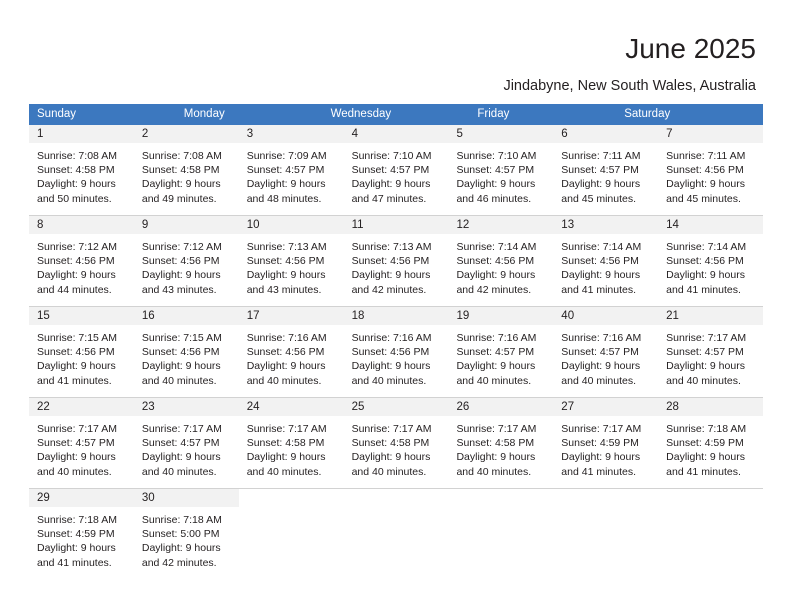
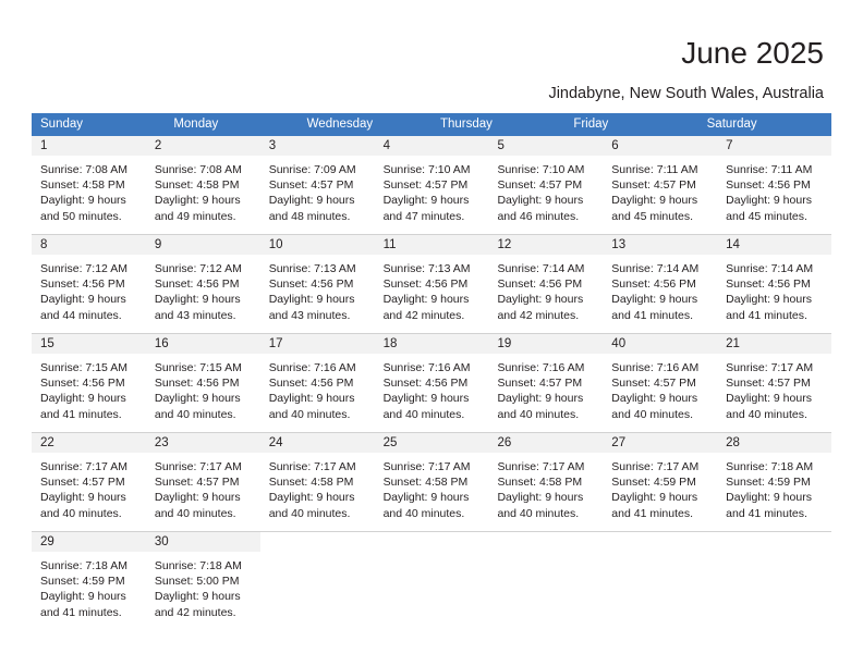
  June 2025
  Jindabyne, New South Wales, Australia
  Sunday
  Monday
  Wednesday
+ Thursday
  Friday
  Saturday
  1
  Sunrise: 7:08 AM
  Sunset: 4:58 PM
  Daylight: 9 hours
  and 50 minutes.
  2
  Sunrise: 7:08 AM
  Sunset: 4:58 PM
  Daylight: 9 hours
  and 49 minutes.
  3
  Sunrise: 7:09 AM
  Sunset: 4:57 PM
  Daylight: 9 hours
  and 48 minutes.
  4
  Sunrise: 7:10 AM
  Sunset: 4:57 PM
  Daylight: 9 hours
  and 47 minutes.
  5
  Sunrise: 7:10 AM
  Sunset: 4:57 PM
  Daylight: 9 hours
  and 46 minutes.
  6
  Sunrise: 7:11 AM
  Sunset: 4:57 PM
  Daylight: 9 hours
  and 45 minutes.
  7
  Sunrise: 7:11 AM
  Sunset: 4:56 PM
  Daylight: 9 hours
  and 45 minutes.
  8
  Sunrise: 7:12 AM
  Sunset: 4:56 PM
  Daylight: 9 hours
  and 44 minutes.
  9
  Sunrise: 7:12 AM
  Sunset: 4:56 PM
  Daylight: 9 hours
  and 43 minutes.
  10
  Sunrise: 7:13 AM
  Sunset: 4:56 PM
  Daylight: 9 hours
  and 43 minutes.
  11
  Sunrise: 7:13 AM
  Sunset: 4:56 PM
  Daylight: 9 hours
  and 42 minutes.
  12
  Sunrise: 7:14 AM
  Sunset: 4:56 PM
  Daylight: 9 hours
  and 42 minutes.
  13
  Sunrise: 7:14 AM
  Sunset: 4:56 PM
  Daylight: 9 hours
  and 41 minutes.
  14
  Sunrise: 7:14 AM
  Sunset: 4:56 PM
  Daylight: 9 hours
  and 41 minutes.
  15
  Sunrise: 7:15 AM
  Sunset: 4:56 PM
  Daylight: 9 hours
  and 41 minutes.
  16
  Sunrise: 7:15 AM
  Sunset: 4:56 PM
  Daylight: 9 hours
  and 40 minutes.
  17
  Sunrise: 7:16 AM
  Sunset: 4:56 PM
  Daylight: 9 hours
  and 40 minutes.
  18
  Sunrise: 7:16 AM
  Sunset: 4:56 PM
  Daylight: 9 hours
  and 40 minutes.
  19
  Sunrise: 7:16 AM
  Sunset: 4:57 PM
  Daylight: 9 hours
  and 40 minutes.
  40
  Sunrise: 7:16 AM
  Sunset: 4:57 PM
  Daylight: 9 hours
  and 40 minutes.
  21
  Sunrise: 7:17 AM
  Sunset: 4:57 PM
  Daylight: 9 hours
  and 40 minutes.
  22
  Sunrise: 7:17 AM
  Sunset: 4:57 PM
  Daylight: 9 hours
  and 40 minutes.
  23
  Sunrise: 7:17 AM
  Sunset: 4:57 PM
  Daylight: 9 hours
  and 40 minutes.
  24
  Sunrise: 7:17 AM
  Sunset: 4:58 PM
  Daylight: 9 hours
  and 40 minutes.
  25
  Sunrise: 7:17 AM
  Sunset: 4:58 PM
  Daylight: 9 hours
  and 40 minutes.
  26
  Sunrise: 7:17 AM
  Sunset: 4:58 PM
  Daylight: 9 hours
  and 40 minutes.
  27
  Sunrise: 7:17 AM
  Sunset: 4:59 PM
  Daylight: 9 hours
  and 41 minutes.
  28
  Sunrise: 7:18 AM
  Sunset: 4:59 PM
  Daylight: 9 hours
  and 41 minutes.
  29
  Sunrise: 7:18 AM
  Sunset: 4:59 PM
  Daylight: 9 hours
  and 41 minutes.
  30
  Sunrise: 7:18 AM
  Sunset: 5:00 PM
  Daylight: 9 hours
  and 42 minutes.
